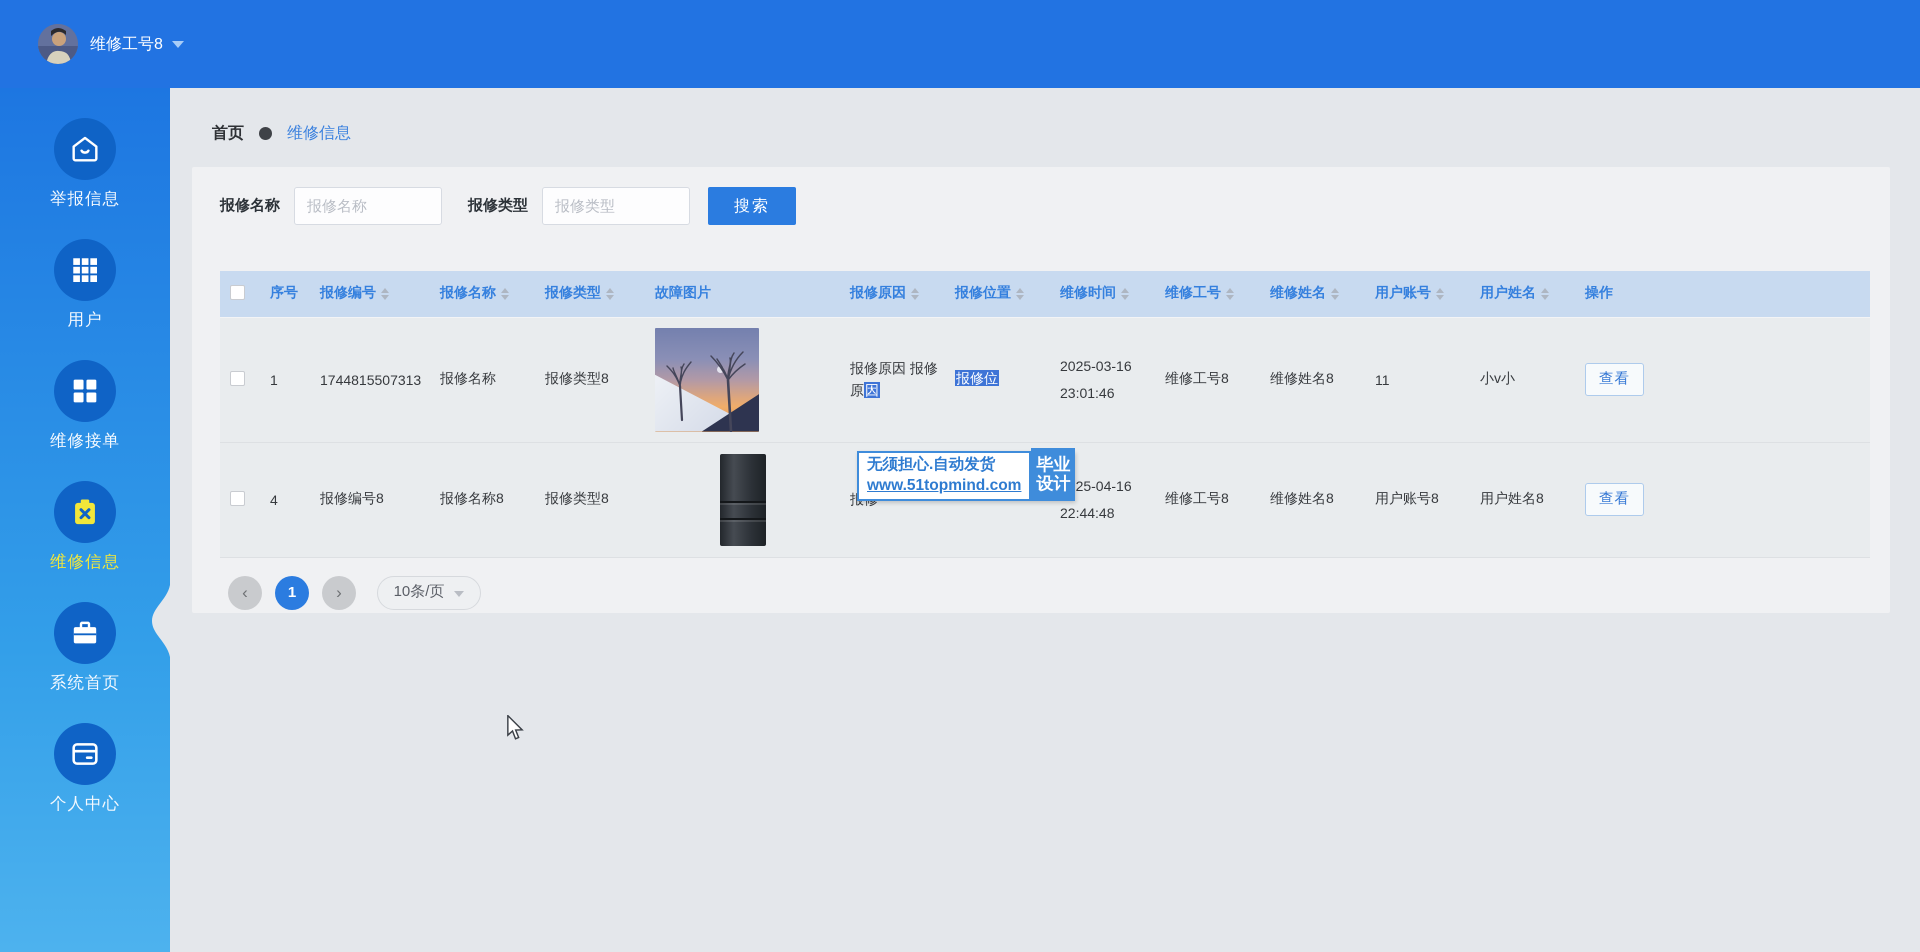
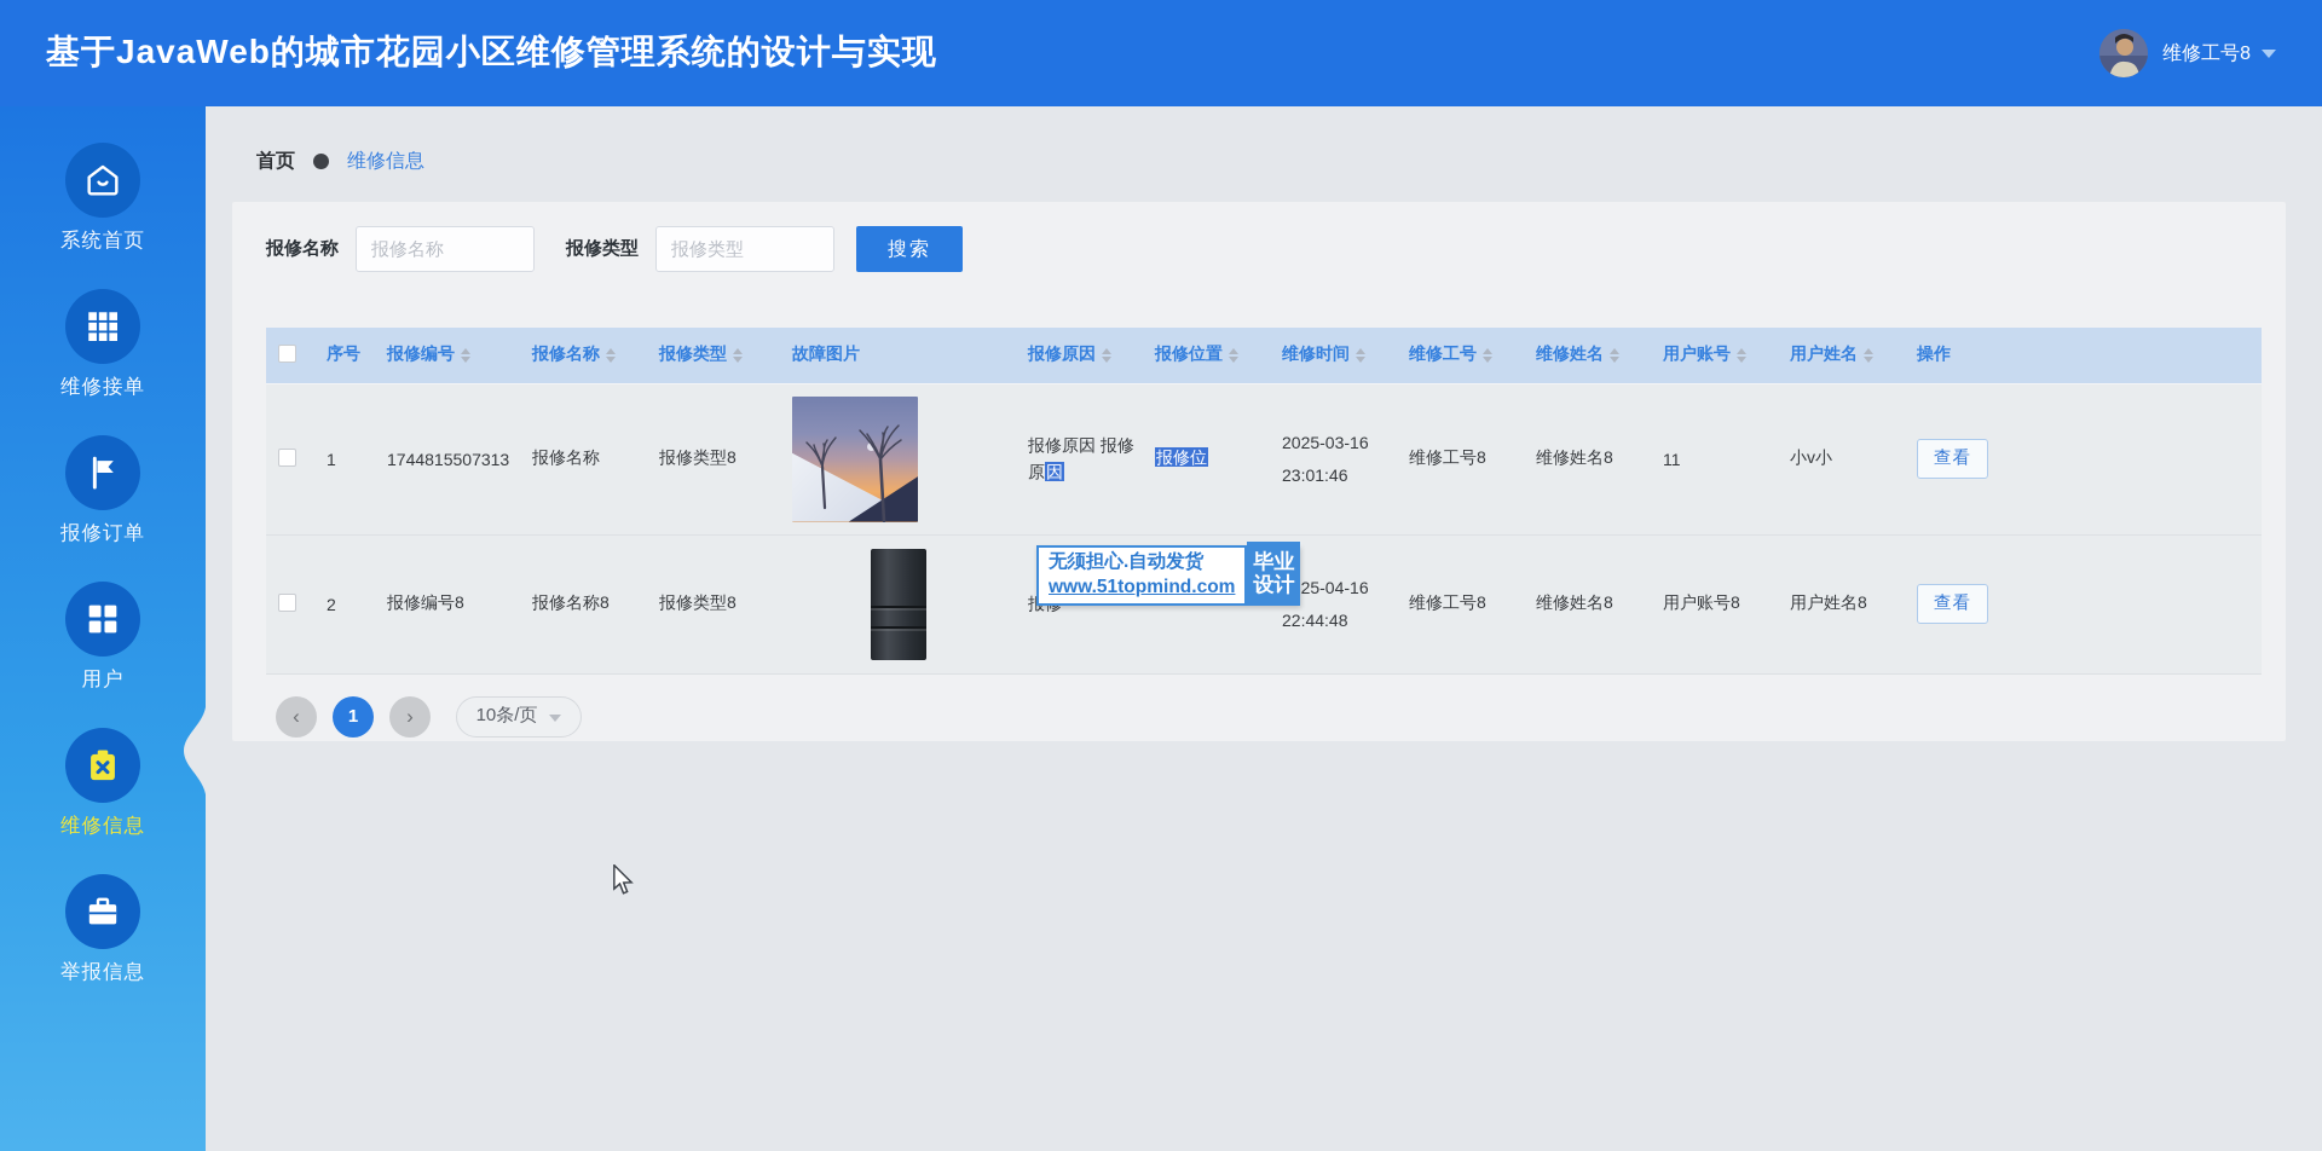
+ 基于JavaWeb的城市花园小区维修管理系统的设计与实现
  维修工号8
- 举报信息
+ 系统首页
- 用户
+ 维修接单
+ 报修订单
- 维修接单
+ 用户
  维修信息
- 系统首页
+ 举报信息
- 个人中心
  首页
  维修信息
  报修名称
  报修名称
  报修类型
  报修类型
  搜索
  	序号	报修编号	报修名称	报修类型	故障图片	报修原因	报修位置	维修时间	维修工号	维修姓名	用户账号	用户姓名	操作
  	1	1744815507313	报修名称	报修类型8		报修原因 报修原因	报修位	2025-03-16 23:01:46	维修工号8	维修姓名8	11	小v小	查看
- 	4	报修编号8	报修名称8	报修类型8				25-04-16 22:44:48	维修工号8	维修姓名8	用户账号8	用户姓名8	查看
+ 	2	报修编号8	报修名称8	报修类型8				25-04-16 22:44:48	维修工号8	维修姓名8	用户账号8	用户姓名8	查看
  无须担心.自动发货
  www.51topmind.com
  毕业
  设计
  ‹
  1
  ›
  10条/页
